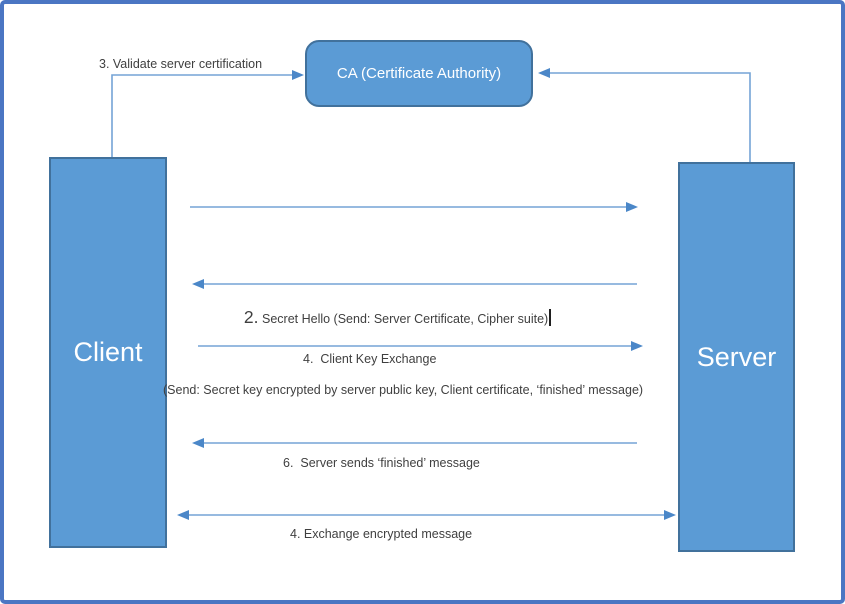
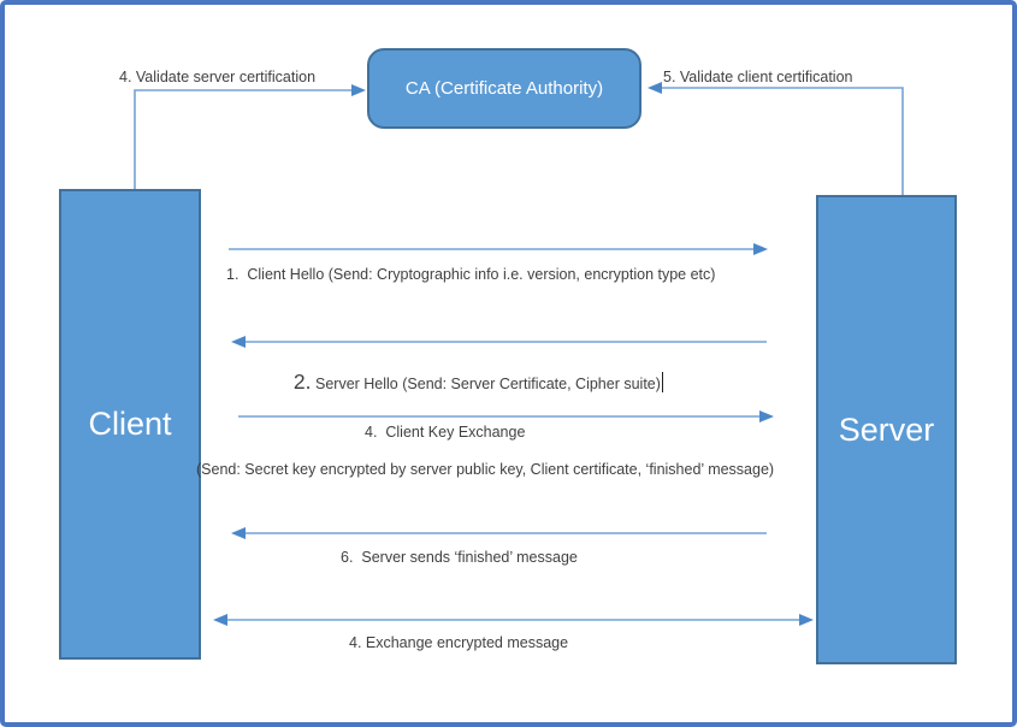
  CA (Certificate Authority)
  Client
  Server
- 3. Validate server certification
+ 4. Validate server certification
+ 5. Validate client certification
+ 1. Client Hello (Send: Cryptographic info i.e. version, encryption type etc)
- 2. Secret Hello (Send: Server Certificate, Cipher suite)
+ 2. Server Hello (Send: Server Certificate, Cipher suite)
  4. Client Key Exchange
  (Send: Secret key encrypted by server public key, Client certificate, ‘finished’ message)
  6. Server sends ‘finished’ message
  4. Exchange encrypted message
